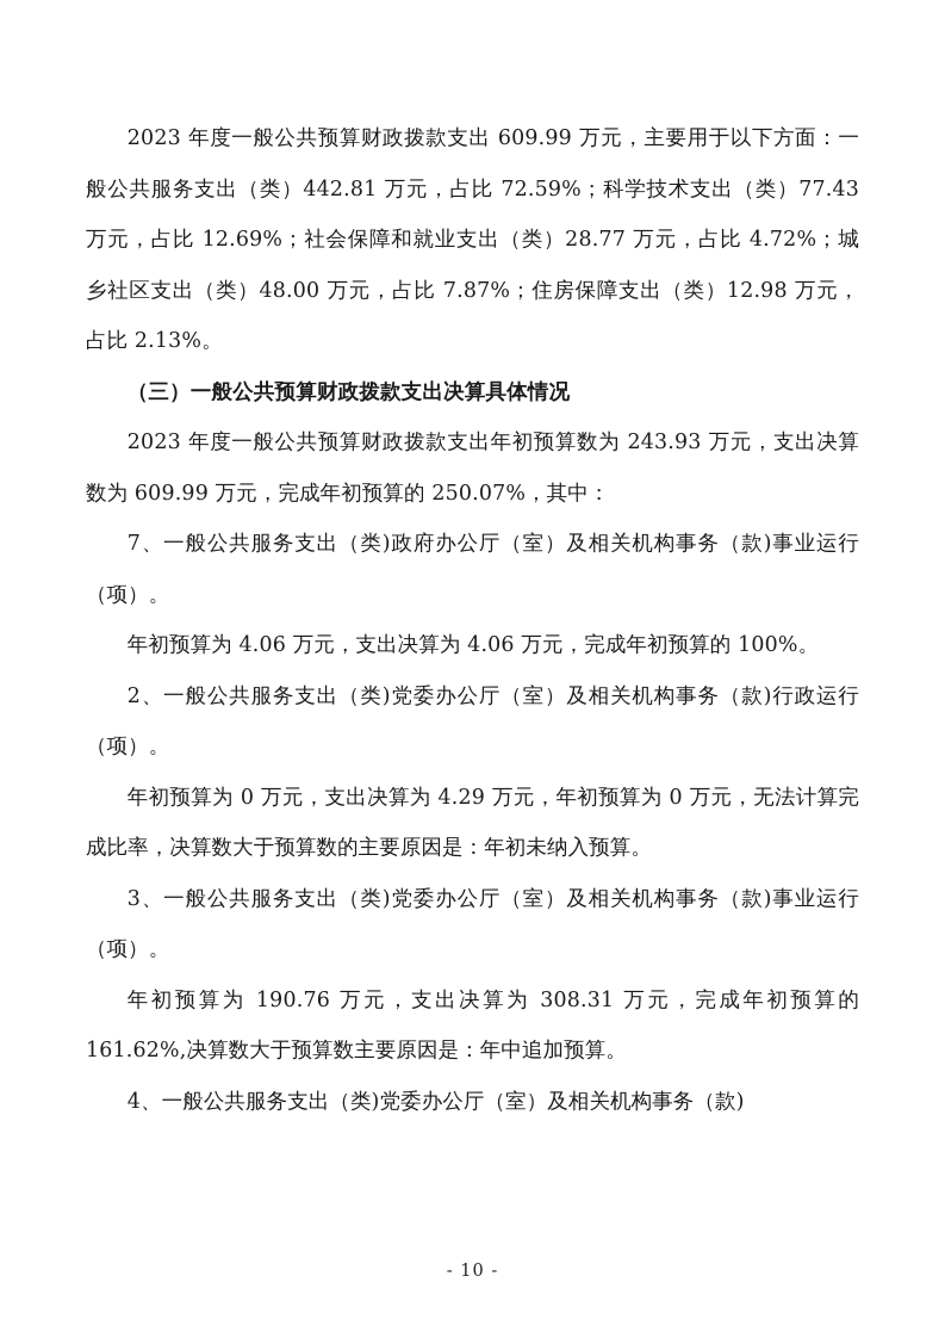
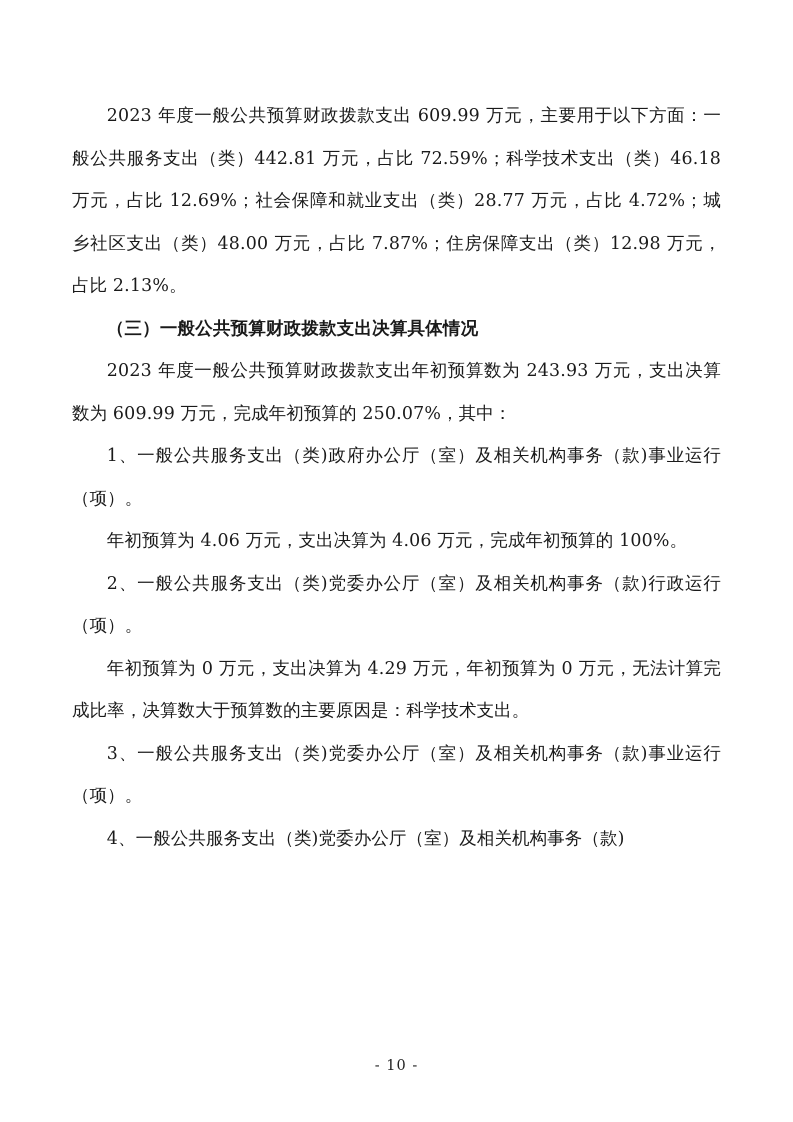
- 2023 年度一般公共预算财政拨款支出 609.99 万元，主要用于以下方面：一般公共服务支出（类）442.81 万元，占比 72.59%；科学技术支出（类）77.43 万元，占比 12.69%；社会保障和就业支出（类）28.77 万元，占比 4.72%；城乡社区支出（类）48.00 万元，占比 7.87%；住房保障支出（类）12.98 万元，占比 2.13%。
+ 2023 年度一般公共预算财政拨款支出 609.99 万元，主要用于以下方面：一般公共服务支出（类）442.81 万元，占比 72.59%；科学技术支出（类）46.18 万元，占比 12.69%；社会保障和就业支出（类）28.77 万元，占比 4.72%；城乡社区支出（类）48.00 万元，占比 7.87%；住房保障支出（类）12.98 万元，占比 2.13%。
  （三）一般公共预算财政拨款支出决算具体情况
  2023 年度一般公共预算财政拨款支出年初预算数为 243.93 万元，支出决算数为 609.99 万元，完成年初预算的 250.07%，其中：
- 7、一般公共服务支出（类)政府办公厅（室）及相关机构事务（款)事业运行（项）。
+ 1、一般公共服务支出（类)政府办公厅（室）及相关机构事务（款)事业运行（项）。
  年初预算为 4.06 万元，支出决算为 4.06 万元，完成年初预算的 100%。
  2、一般公共服务支出（类)党委办公厅（室）及相关机构事务（款)行政运行（项）。
- 年初预算为 0 万元，支出决算为 4.29 万元，年初预算为 0 万元，无法计算完成比率，决算数大于预算数的主要原因是：年初未纳入预算。
+ 年初预算为 0 万元，支出决算为 4.29 万元，年初预算为 0 万元，无法计算完成比率，决算数大于预算数的主要原因是：科学技术支出。
  3、一般公共服务支出（类)党委办公厅（室）及相关机构事务（款)事业运行（项）。
- 年初预算为 190.76 万元，支出决算为 308.31 万元，完成年初预算的 161.62%,决算数大于预算数主要原因是：年中追加预算。
  4、一般公共服务支出（类)党委办公厅（室）及相关机构事务（款)
  - 10 -
